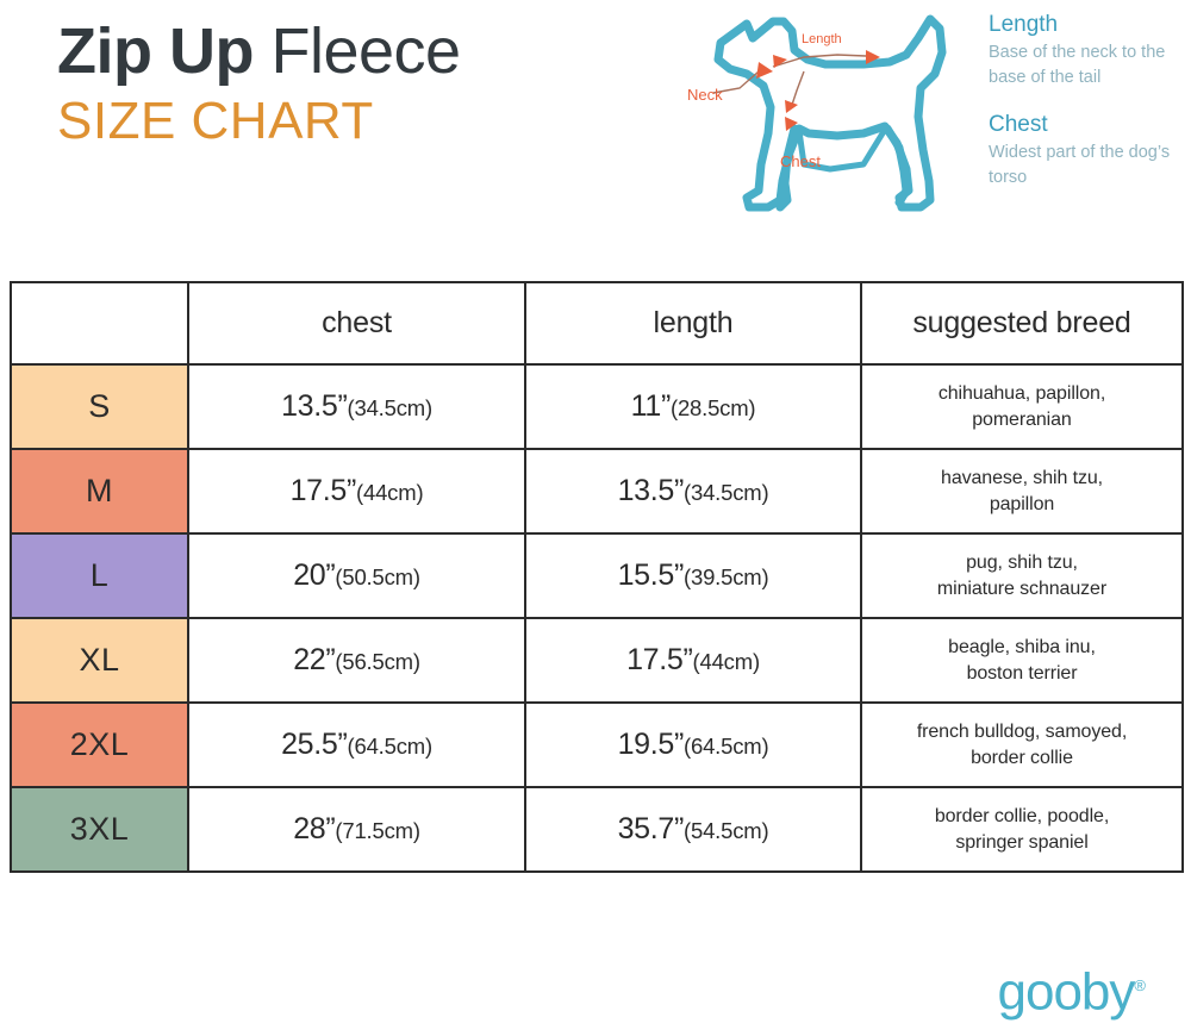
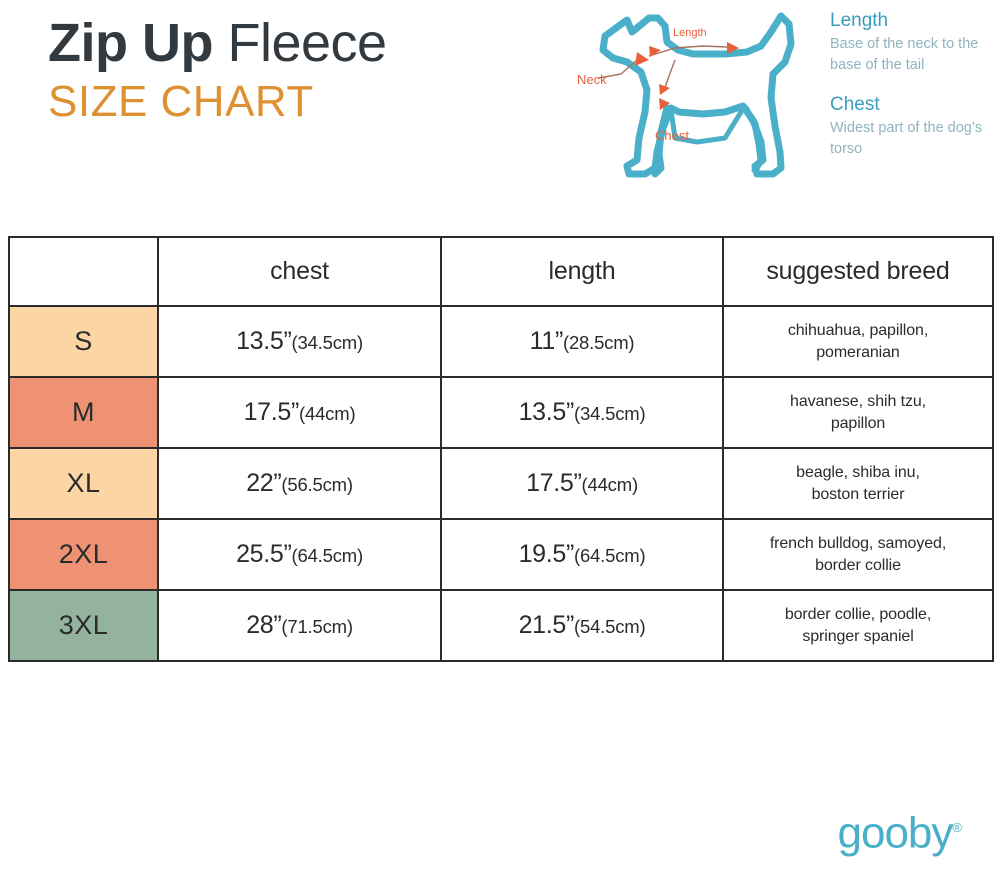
  Zip Up Fleece
  SIZE CHART
  Neck
  Length
  Chest
  Length
  Base of the neck to the base of the tail
  Chest
  Widest part of the dog’s torso
  	chest	length	suggested breed
  S	13.5”(34.5cm)	11”(28.5cm)	chihuahua, papillon, pomeranian
  M	17.5”(44cm)	13.5”(34.5cm)	havanese, shih tzu, papillon
- L	20”(50.5cm)	15.5”(39.5cm)	pug, shih tzu, miniature schnauzer
  XL	22”(56.5cm)	17.5”(44cm)	beagle, shiba inu, boston terrier
  2XL	25.5”(64.5cm)	19.5”(64.5cm)	french bulldog, samoyed, border collie
- 3XL	28”(71.5cm)	35.7”(54.5cm)	border collie, poodle, springer spaniel
+ 3XL	28”(71.5cm)	21.5”(54.5cm)	border collie, poodle, springer spaniel
  gooby®
